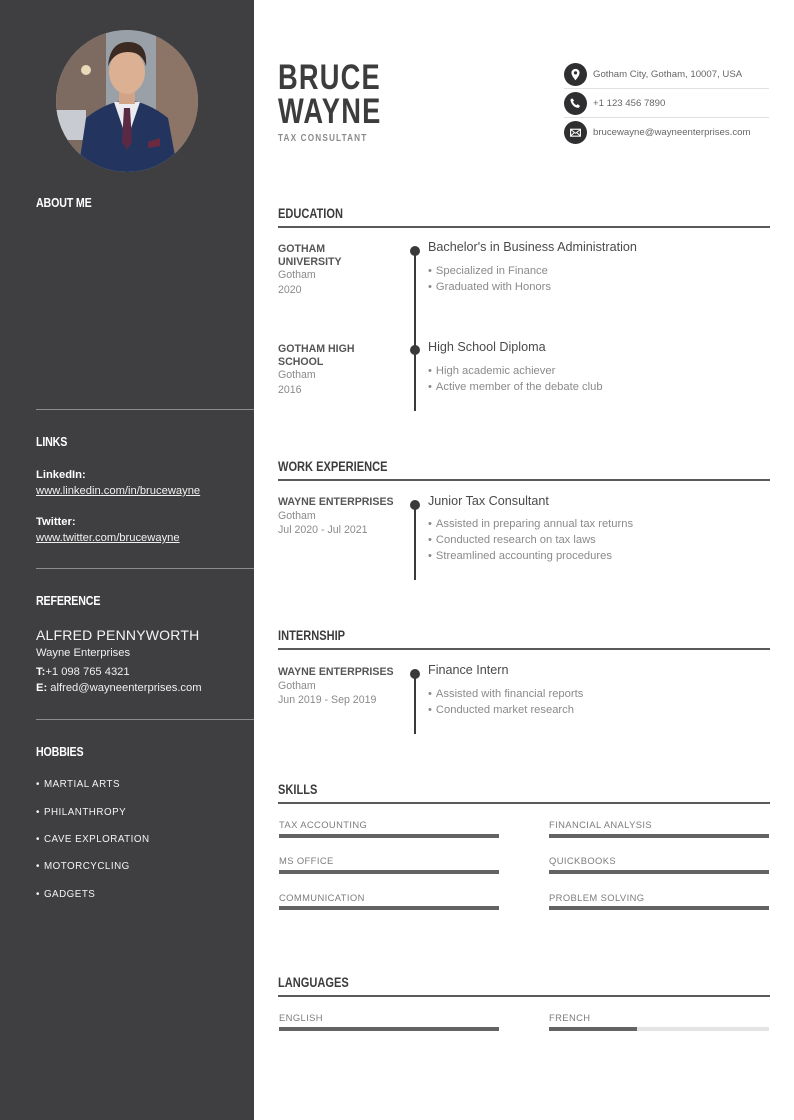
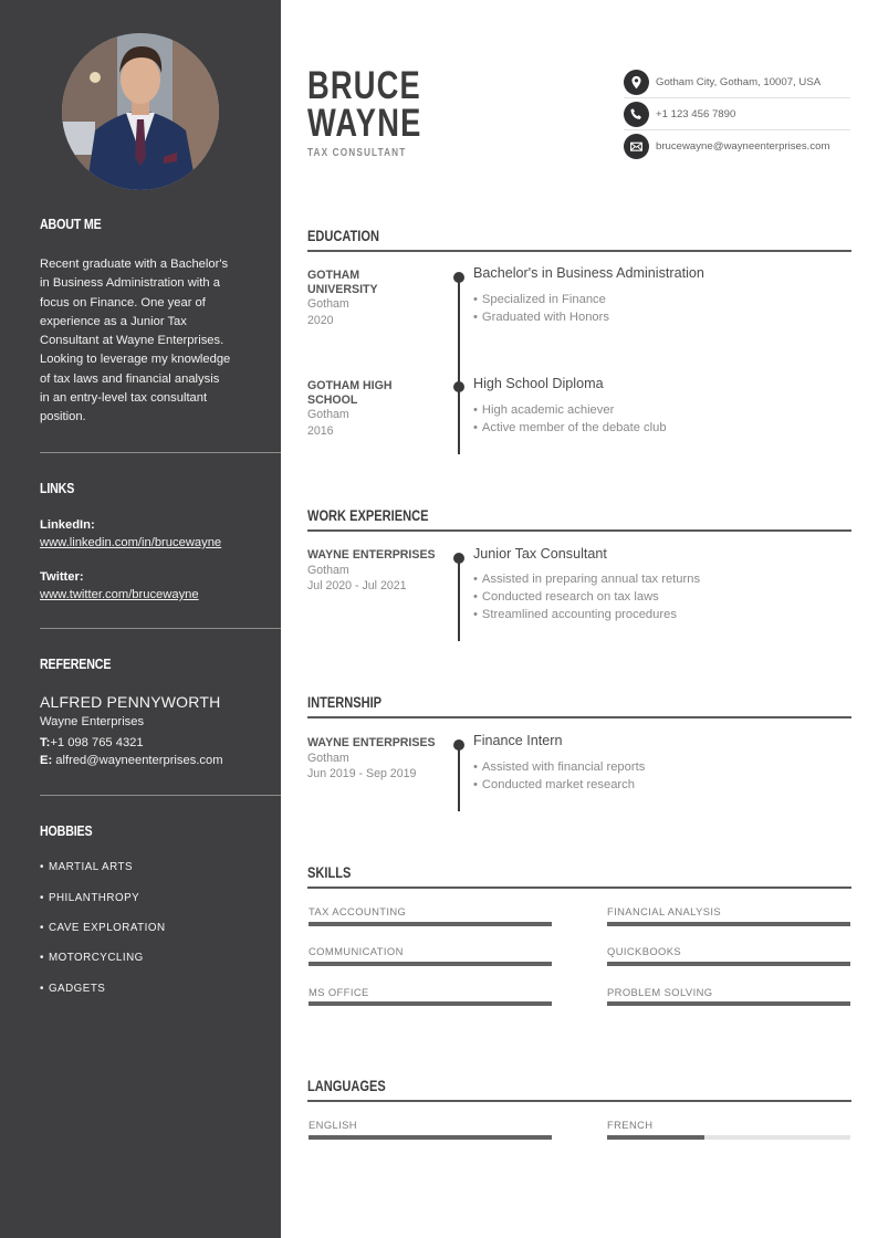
  ABOUT ME
+ Recent graduate with a Bachelor's
+ in Business Administration with a
+ focus on Finance. One year of
+ experience as a Junior Tax
+ Consultant at Wayne Enterprises.
+ Looking to leverage my knowledge
+ of tax laws and financial analysis
+ in an entry-level tax consultant
+ position.
  LINKS
  LinkedIn:
  www.linkedin.com/in/brucewayne
  Twitter:
  www.twitter.com/brucewayne
  REFERENCE
  ALFRED PENNYWORTH
  Wayne Enterprises
  T:+1 098 765 4321
  E: alfred@wayneenterprises.com
  HOBBIES
  MARTIAL ARTS
  PHILANTHROPY
  CAVE EXPLORATION
  MOTORCYCLING
  GADGETS
  BRUCE
  WAYNE
  TAX CONSULTANT
  Gotham City, Gotham, 10007, USA
  +1 123 456 7890
  brucewayne@wayneenterprises.com
  EDUCATION
  GOTHAM
  UNIVERSITY
  Gotham
  2020
  Bachelor's in Business Administration
  Specialized in Finance
  Graduated with Honors
  GOTHAM HIGH
  SCHOOL
  Gotham
  2016
  High School Diploma
  High academic achiever
  Active member of the debate club
  WORK EXPERIENCE
  WAYNE ENTERPRISES
  Gotham
  Jul 2020 - Jul 2021
  Junior Tax Consultant
  Assisted in preparing annual tax returns
  Conducted research on tax laws
  Streamlined accounting procedures
  INTERNSHIP
  WAYNE ENTERPRISES
  Gotham
  Jun 2019 - Sep 2019
  Finance Intern
  Assisted with financial reports
  Conducted market research
  SKILLS
  TAX ACCOUNTING
  FINANCIAL ANALYSIS
- MS OFFICE
+ COMMUNICATION
  QUICKBOOKS
- COMMUNICATION
+ MS OFFICE
  PROBLEM SOLVING
  LANGUAGES
  ENGLISH
  FRENCH
